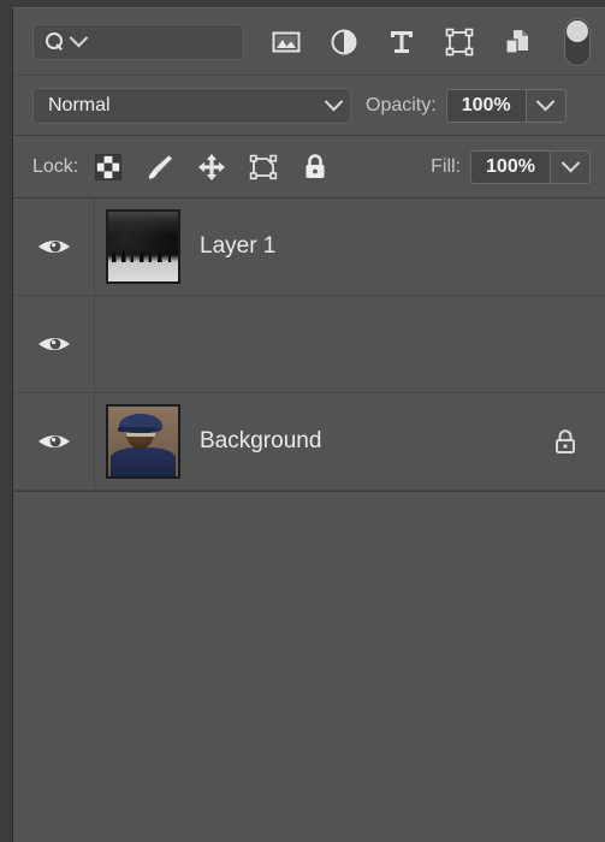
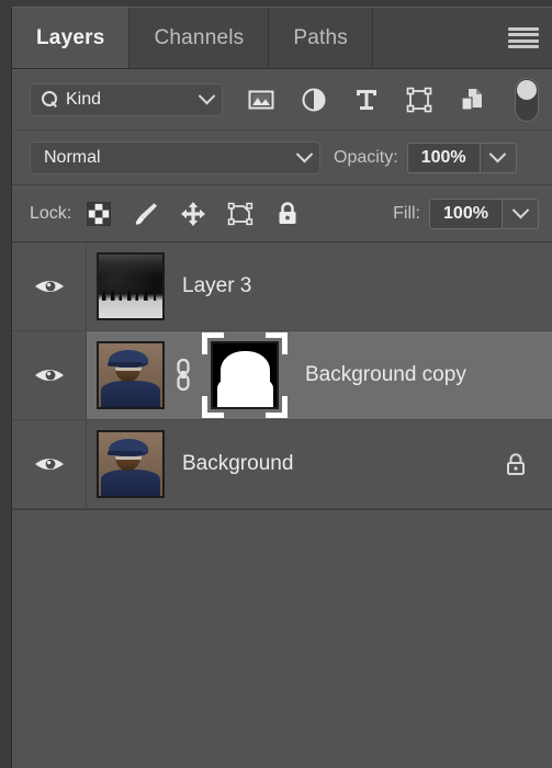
+ Layers
+ Channels
+ Paths
+ Kind
  Normal
  Opacity:
  100%
  Lock:
  Fill:
  100%
- Layer 1
+ Layer 3
+ Background copy
  Background
